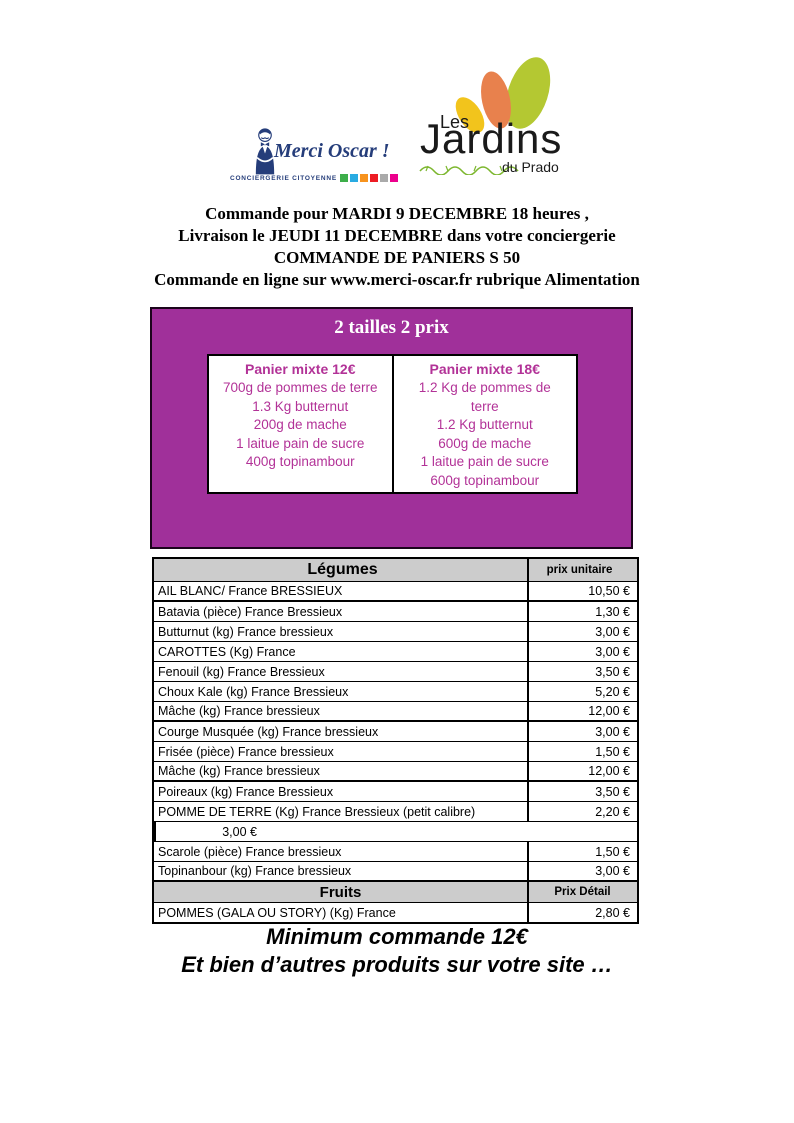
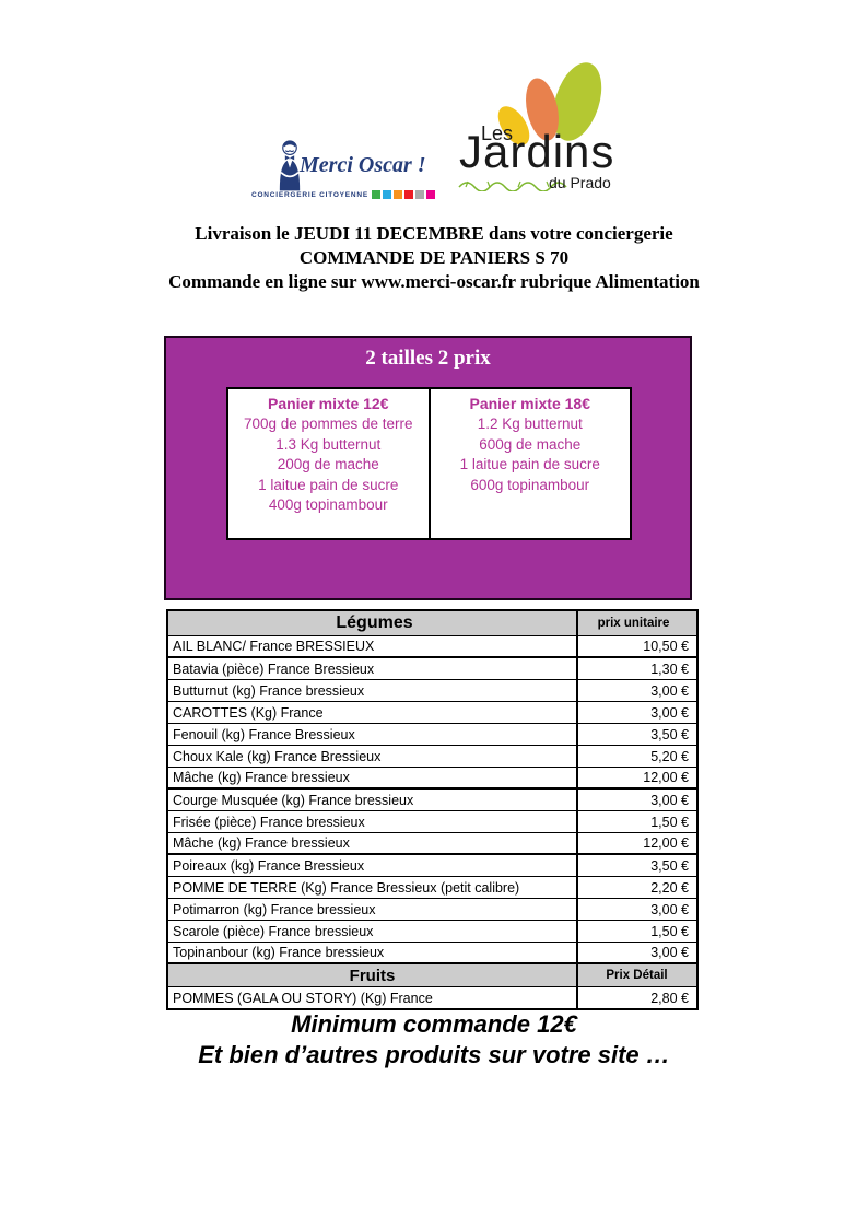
  Merci Oscar !
  Les
  Jardins
  du Prado
- Commande pour MARDI 9 DECEMBRE 18 heures ,
  Livraison le JEUDI 11 DECEMBRE dans votre conciergerie
- COMMANDE DE PANIERS S 50
+ COMMANDE DE PANIERS S 70
  Commande en ligne sur www.merci-oscar.fr rubrique Alimentation
  2 tailles 2 prix
  Panier mixte 12€
  700g de pommes de terre
  1.3 Kg butternut
  200g de mache
  1 laitue pain de sucre
  400g topinambour
  Panier mixte 18€
- 1.2 Kg de pommes de terre
  1.2 Kg butternut
  600g de mache
  1 laitue pain de sucre
  600g topinambour
  Légumes
  prix unitaire
  AIL BLANC/ France BRESSIEUX
  10,50 €
  Batavia (pièce) France Bressieux
  1,30 €
  Butturnut (kg) France bressieux
  3,00 €
  CAROTTES (Kg) France
  3,00 €
  Fenouil (kg) France Bressieux
  3,50 €
  Choux Kale (kg) France Bressieux
  5,20 €
  Mâche (kg) France bressieux
  12,00 €
  Courge Musquée (kg) France bressieux
  3,00 €
  Frisée (pièce) France bressieux
  1,50 €
  Mâche (kg) France bressieux
  12,00 €
  Poireaux (kg) France Bressieux
  3,50 €
  POMME DE TERRE (Kg) France Bressieux (petit calibre)
  2,20 €
+ Potimarron (kg) France bressieux
  3,00 €
  Scarole (pièce) France bressieux
  1,50 €
  Topinanbour (kg) France bressieux
  3,00 €
  Fruits
  Prix Détail
  POMMES (GALA OU STORY) (Kg) France
  2,80 €
  Minimum commande 12€
  Et bien d’autres produits sur votre site …
